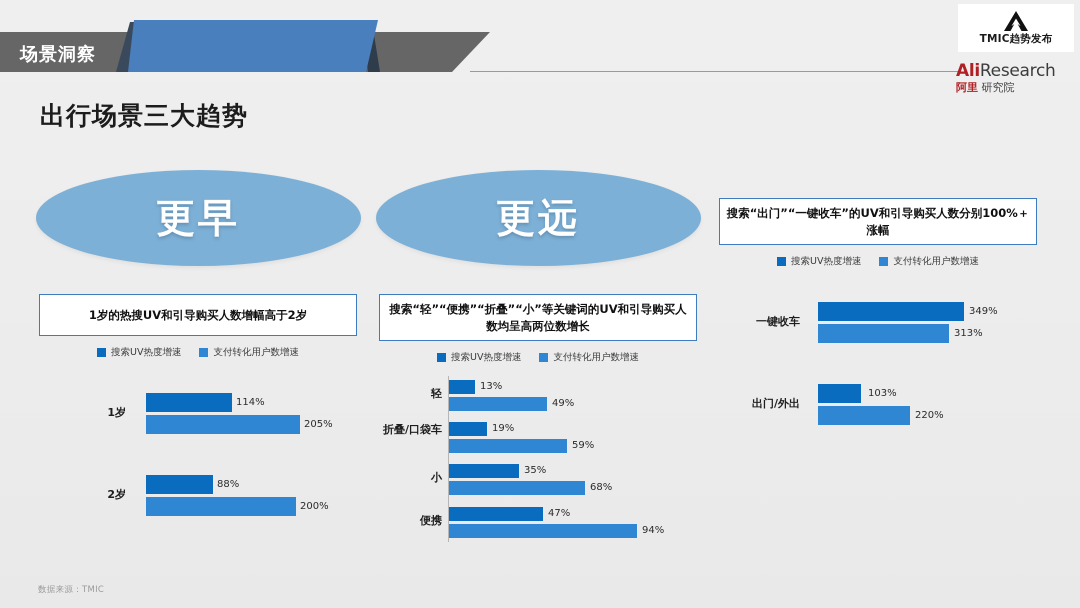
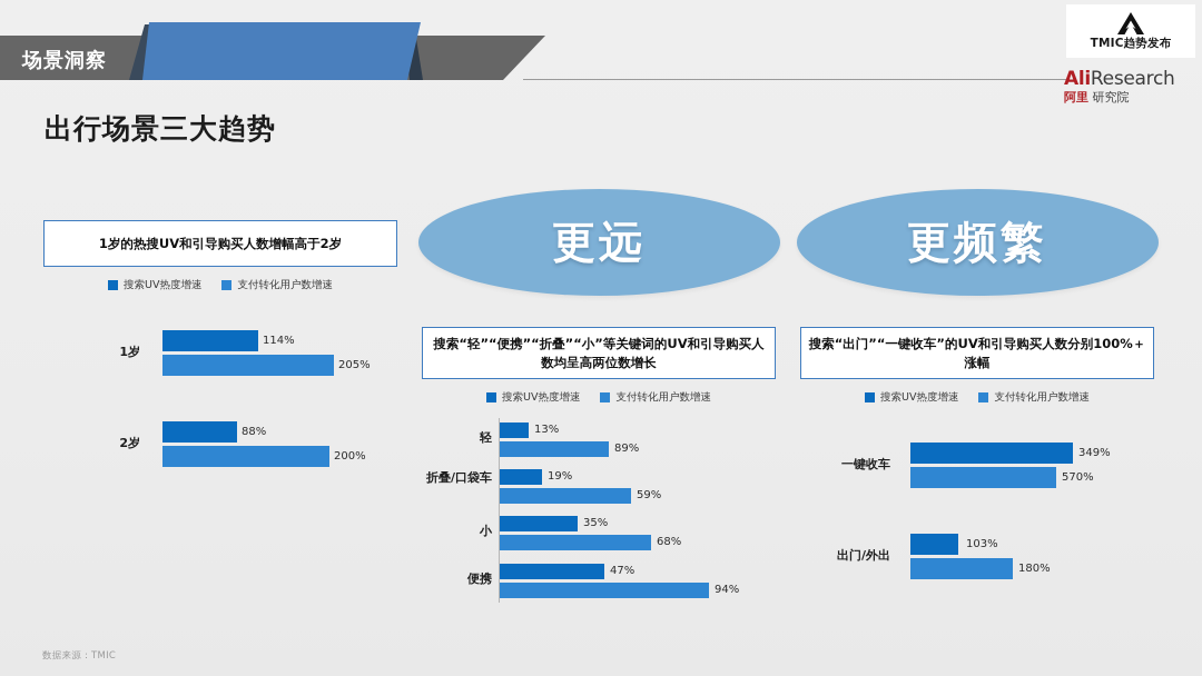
  场景洞察
  TMIC趋势发布
  AliResearch
  阿里 研究院
  出行场景三大趋势
- 更早
  1岁的热搜UV和引导购买人数增幅高于2岁
  搜索UV热度增速
  支付转化用户数增速
  1岁
  114%
  205%
  2岁
  88%
  200%
  更远
  搜索“轻”“便携”“折叠”“小”等关键词的UV和引导购买人数均呈高两位数增长
  搜索UV热度增速
  支付转化用户数增速
  轻
  13%
- 49%
+ 89%
  折叠/口袋车
  19%
  59%
  小
  35%
  68%
  便携
  47%
  94%
+ 更频繁
  搜索“出门”“一键收车”的UV和引导购买人数分别100%＋涨幅
  搜索UV热度增速
  支付转化用户数增速
  一键收车
  349%
- 313%
+ 570%
  出门/外出
  103%
- 220%
+ 180%
  数据来源：TMIC
